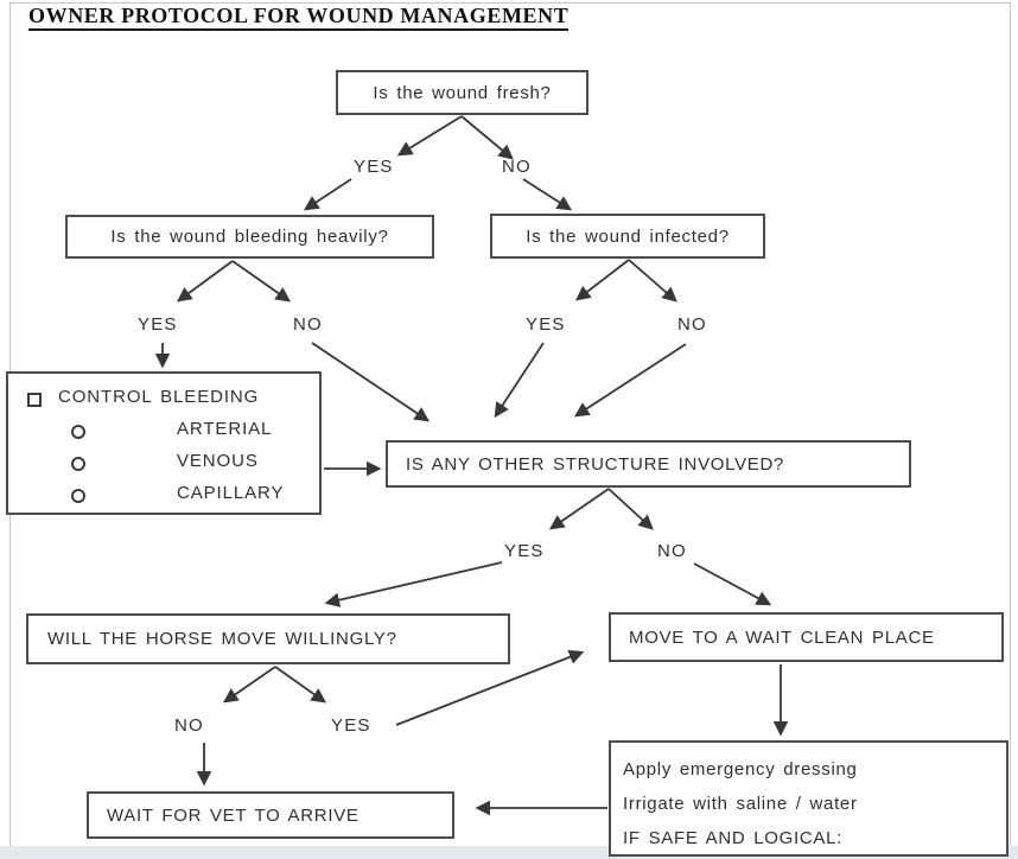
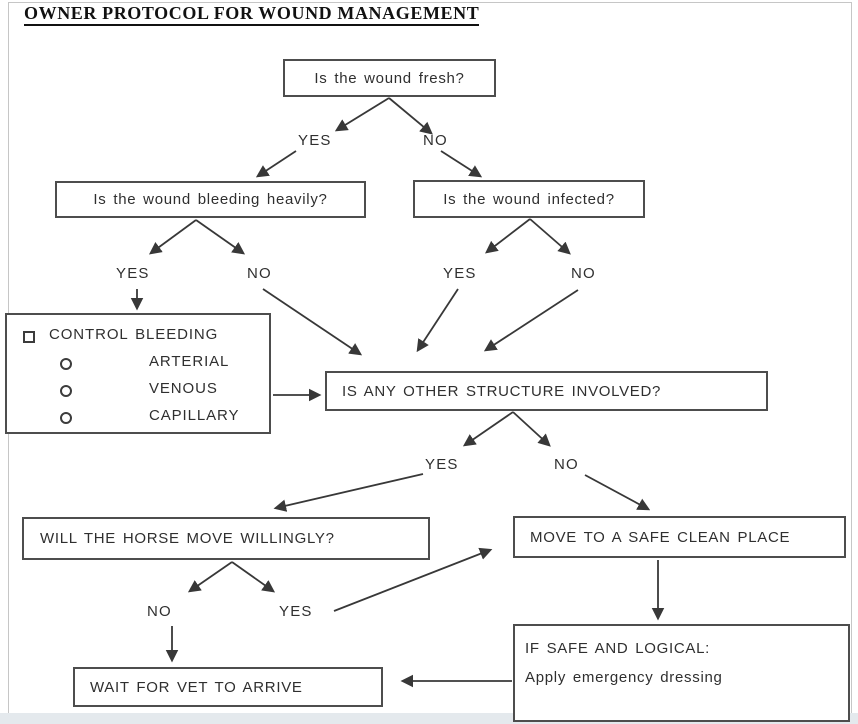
  OWNER PROTOCOL FOR WOUND MANAGEMENT
  Is the wound fresh?
  Is the wound bleeding heavily?
  Is the wound infected?
  CONTROL BLEEDING
  ARTERIAL
  VENOUS
  CAPILLARY
  IS ANY OTHER STRUCTURE INVOLVED?
  WILL THE HORSE MOVE WILLINGLY?
- MOVE TO A WAIT CLEAN PLACE
+ MOVE TO A SAFE CLEAN PLACE
  WAIT FOR VET TO ARRIVE
- Apply emergency dressing
+ IF SAFE AND LOGICAL:
- Irrigate with saline / water
- IF SAFE AND LOGICAL:
+ Apply emergency dressing
  YES
  NO
  YES
  NO
  YES
  NO
  YES
  NO
  NO
  YES
